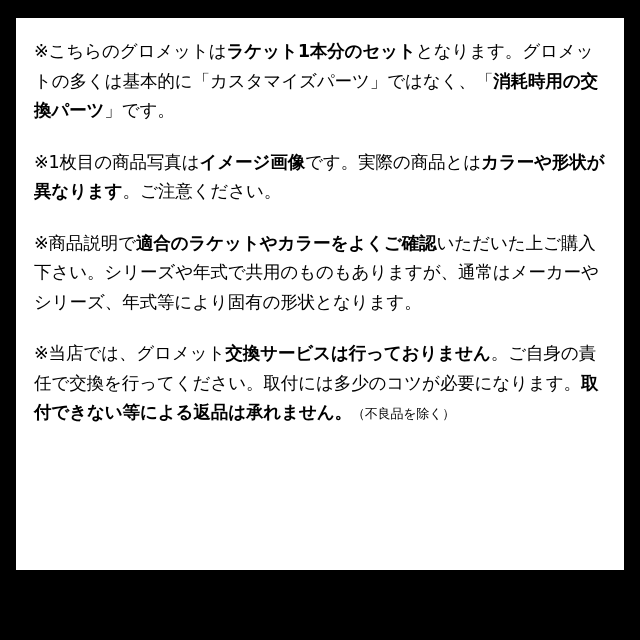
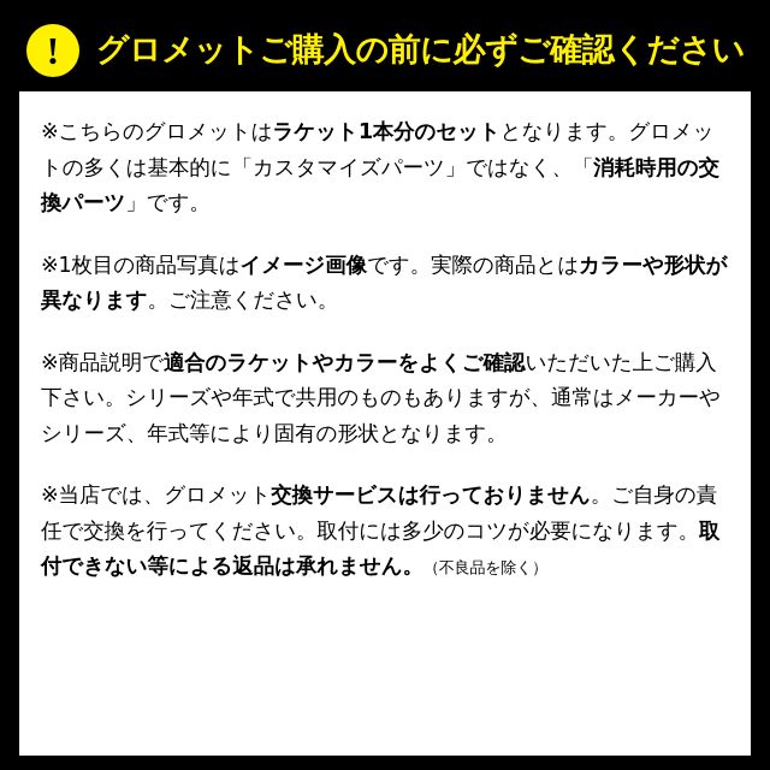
+ !
+ グロメットご購入の前に必ずご確認ください
  ※こちらのグロメットはラケット1本分のセットとなります。グロメットの多くは基本的に「カスタマイズパーツ」ではなく、「消耗時用の交換パーツ」です。
  ※1枚目の商品写真はイメージ画像です。実際の商品とはカラーや形状が異なります。ご注意ください。
  ※商品説明で適合のラケットやカラーをよくご確認いただいた上ご購入下さい。シリーズや年式で共用のものもありますが、通常はメーカーやシリーズ、年式等により固有の形状となります。
  ※当店では、グロメット交換サービスは行っておりません。ご自身の責任で交換を行ってください。取付には多少のコツが必要になります。取付できない等による返品は承れません。（不良品を除く）
